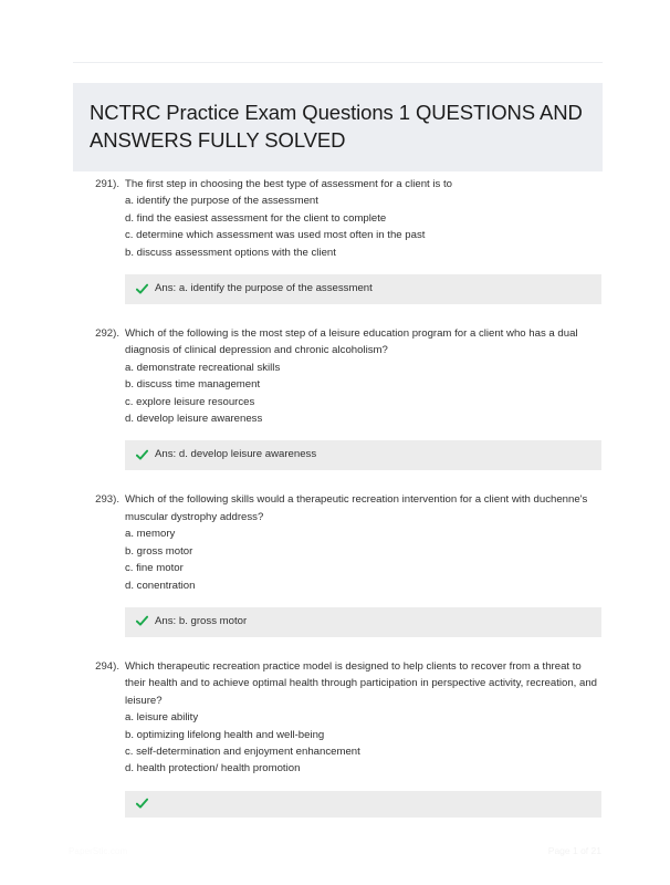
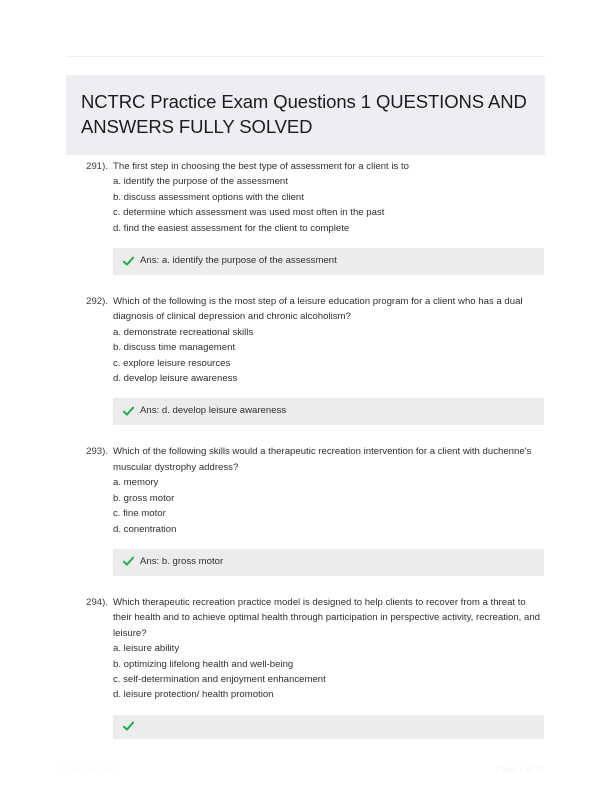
  NCTRC Practice Exam Questions 1 QUESTIONS AND ANSWERS FULLY SOLVED
  291).
  The first step in choosing the best type of assessment for a client is to
  a. identify the purpose of the assessment
- d. find the easiest assessment for the client to complete
+ b. discuss assessment options with the client
  c. determine which assessment was used most often in the past
- b. discuss assessment options with the client
+ d. find the easiest assessment for the client to complete
  Ans: a. identify the purpose of the assessment
  292).
  Which of the following is the most step of a leisure education program for a client who has a dual diagnosis of clinical depression and chronic alcoholism?
  a. demonstrate recreational skills
  b. discuss time management
  c. explore leisure resources
  d. develop leisure awareness
  Ans: d. develop leisure awareness
  293).
  Which of the following skills would a therapeutic recreation intervention for a client with duchenne's muscular dystrophy address?
  a. memory
  b. gross motor
  c. fine motor
  d. conentration
  Ans: b. gross motor
  294).
  Which therapeutic recreation practice model is designed to help clients to recover from a threat to their health and to achieve optimal health through participation in perspective activity, recreation, and leisure?
  a. leisure ability
  b. optimizing lifelong health and well-being
  c. self-determination and enjoyment enhancement
- d. health protection/ health promotion
+ d. leisure protection/ health promotion
